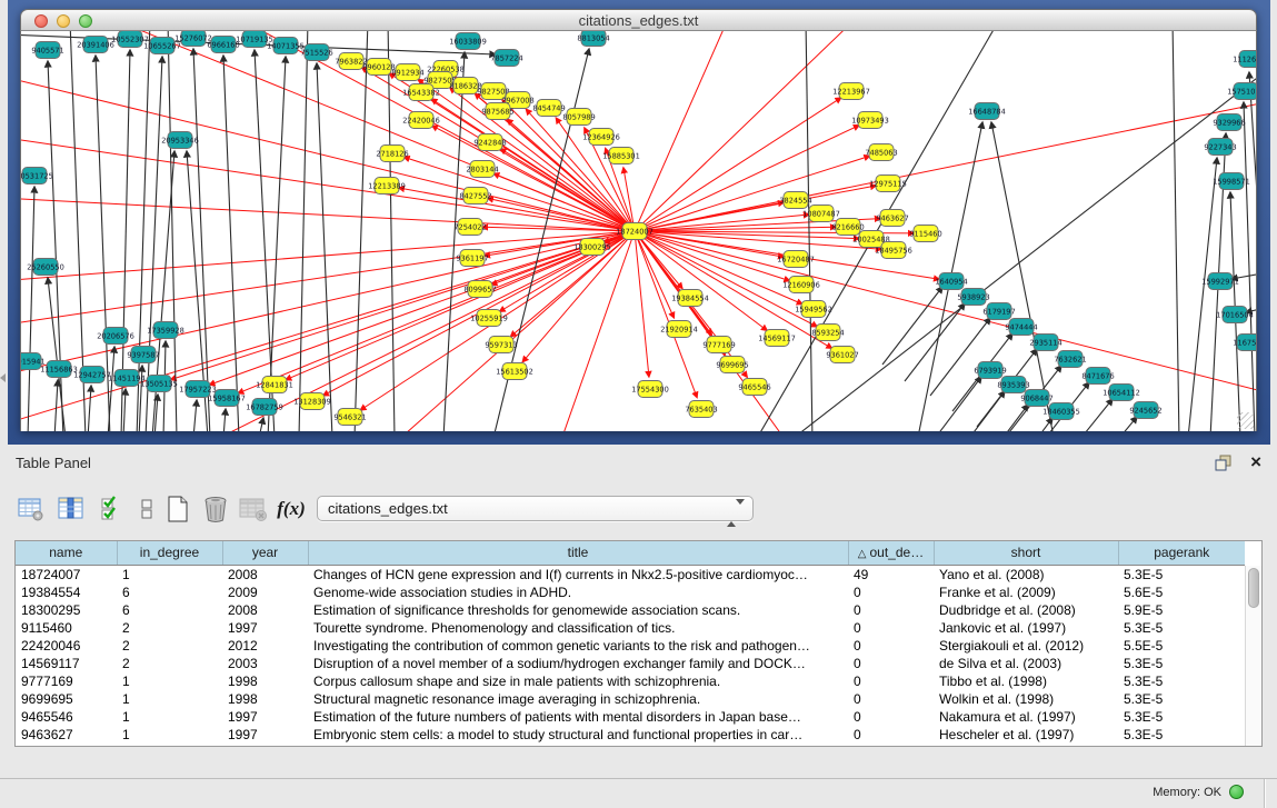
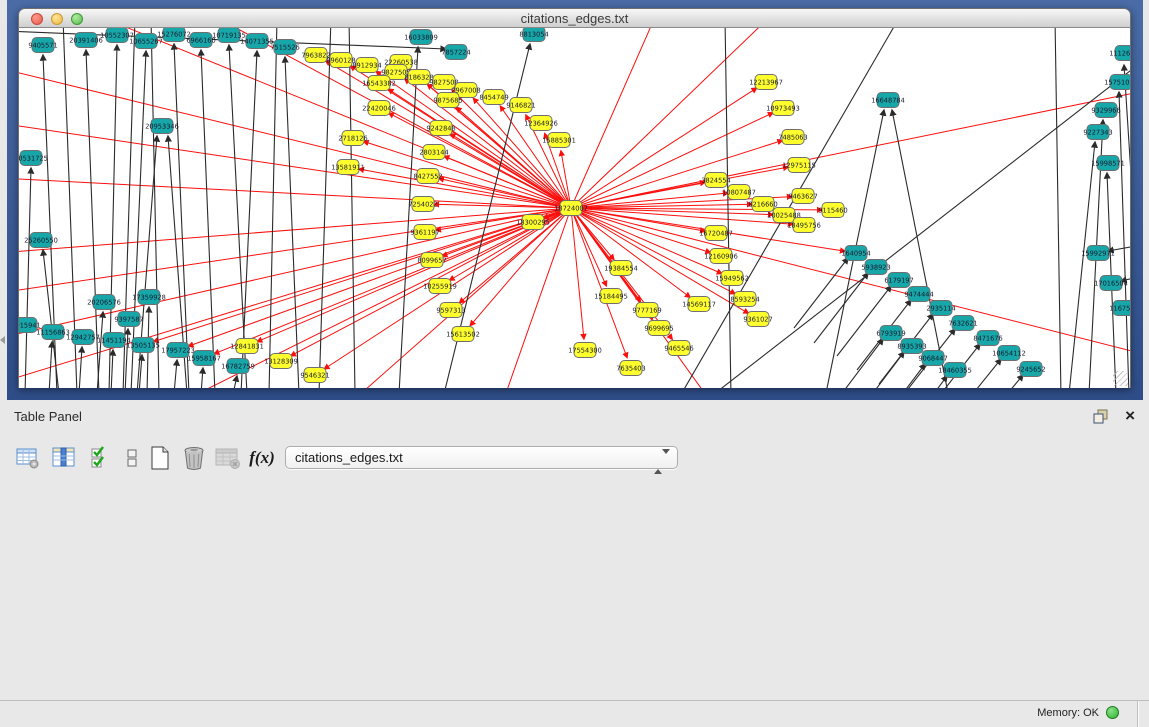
  citations_edges.txt
  18724007
  18300295
  19384554
  7963822
  8960128
  8912934
  22260538
  982750
  16543382
  8186328
  9827508
  2967008
  9875685
  8454749
- 8057989
+ 9146821
  22420046
  2718126
- 12213389
+ 13581911
  9242848
  2803144
  8427552
  7254022
  9361197
  8099657
  10255919
  9597313
  15613502
  12213967
  10973493
  7485063
  12975115
  3824554
  10807487
  8216660
  9463627
  10025488
  9115460
  18495756
  16720487
  15949562
  8593254
  9361027
- 21920914
+ 15184495
  9777169
  9699695
  9465546
  14569117
  17554300
  7635403
  12841831
  13128309
  9546321
  12364926
  15885301
  9405571
  20391406
  10552307
  10655267
  15276072
  6966160
  10719135
  14071355
  7515526
  20953346
  16033809
  7857224
  8813054
  0531725
  25260550
  15941
  11156863
  12942757
  11451194
  13505135
  17957223
  15958167
  16782759
  20206576
  17359928
  9397587
  16648784
  157510
  9329966
  9227343
  15998571
  17016504
  11675
  5938923
  6179197
  9474444
  2935114
  7632621
  8471676
  10654112
  9245652
  6793919
  8935393
  9068447
  18460355
  Table Panel
  ×
  f(x)
  citations_edges.txt
- name	in_degree	year	title	△ out_de…	short	pagerank
- 18724007	1	2008	Changes of HCN gene expression and I(f) currents in Nkx2.5-positive cardiomyoc…	49	Yano et al. (2008)	5.3E-5
- 19384554	6	2009	Genome-wide association studies in ADHD.	0	Franke et al. (2009)	5.6E-5
- 18300295	6	2008	Estimation of significance thresholds for genomewide association scans.	0	Dudbridge et al. (2008)	5.9E-5
- 9115460	2	1997	Tourette syndrome. Phenomenology and classification of tics.	0	Jankovic et al. (1997)	5.3E-5
- 22420046	2	2012	Investigating the contribution of common genetic variants to the risk and pathogen…	0	Stergiakouli et al. (2012)	5.5E-5
- 14569117	2	2003	Disruption of a novel member of a sodium/hydrogen exchanger family and DOCK…	0	de Silva et al. (2003)	5.3E-5
- 9777169	1	1998	Corpus callosum shape and size in male patients with schizophrenia.	0	Tibbo et al. (1998)	5.3E-5
- 9699695	1	1998	Structural magnetic resonance image averaging in schizophrenia.	0	Wolkin et al. (1998)	5.3E-5
- 9465546	1	1997	Estimation of the future numbers of patients with mental disorders in Japan base…	0	Nakamura et al. (1997)	5.3E-5
- 9463627	1	1997	Embryonic stem cells: a model to study structural and functional properties in car…	0	Hescheler et al. (1997)	5.3E-5
  Memory: OK
